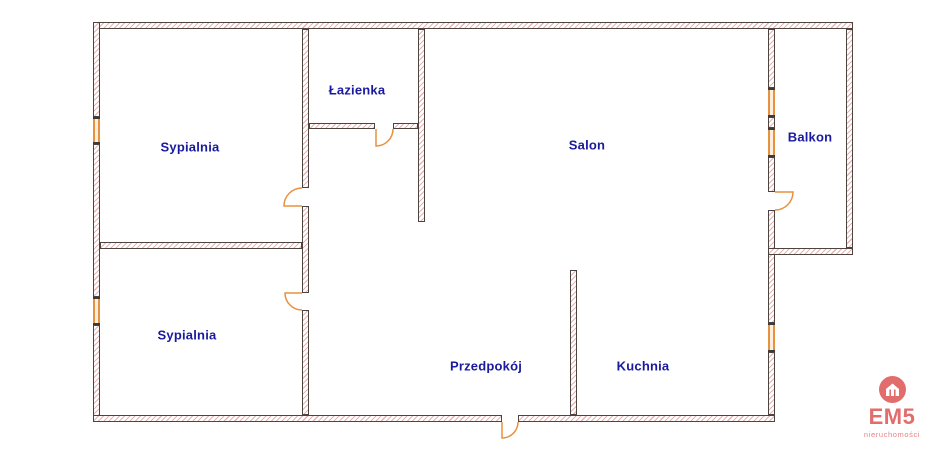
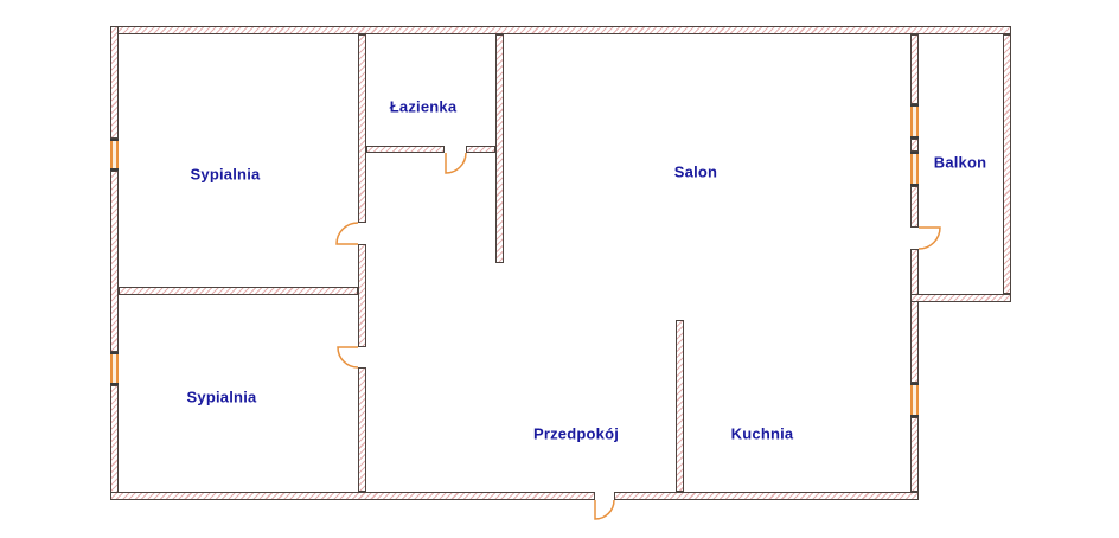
  Sypialnia
  Łazienka
  Salon
  Balkon
  Sypialnia
  Przedpokój
  Kuchnia
- EM5
- nieruchomości
